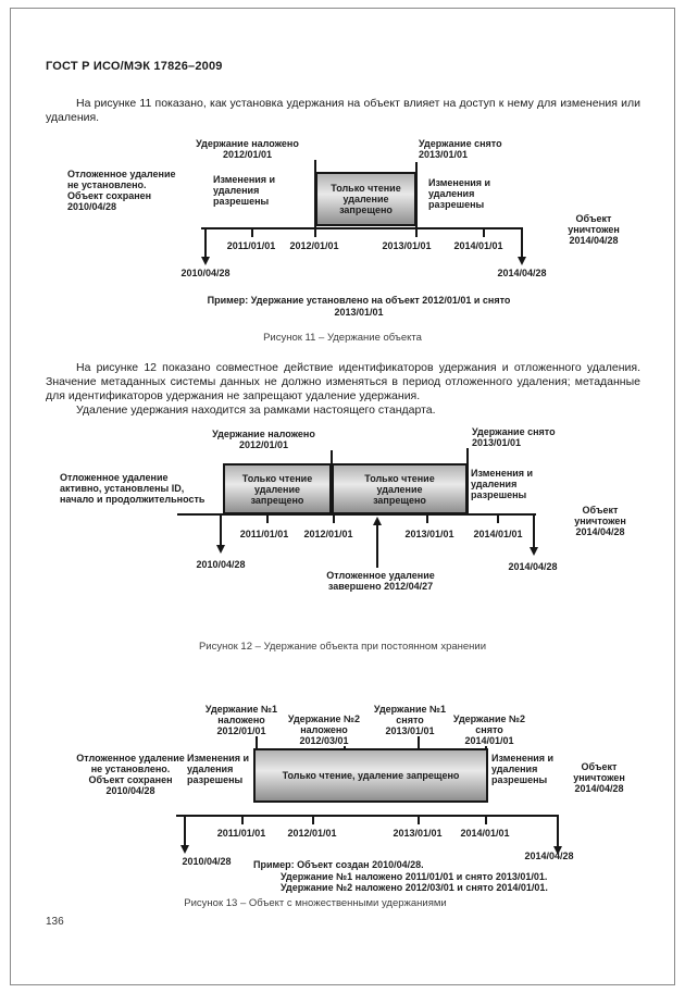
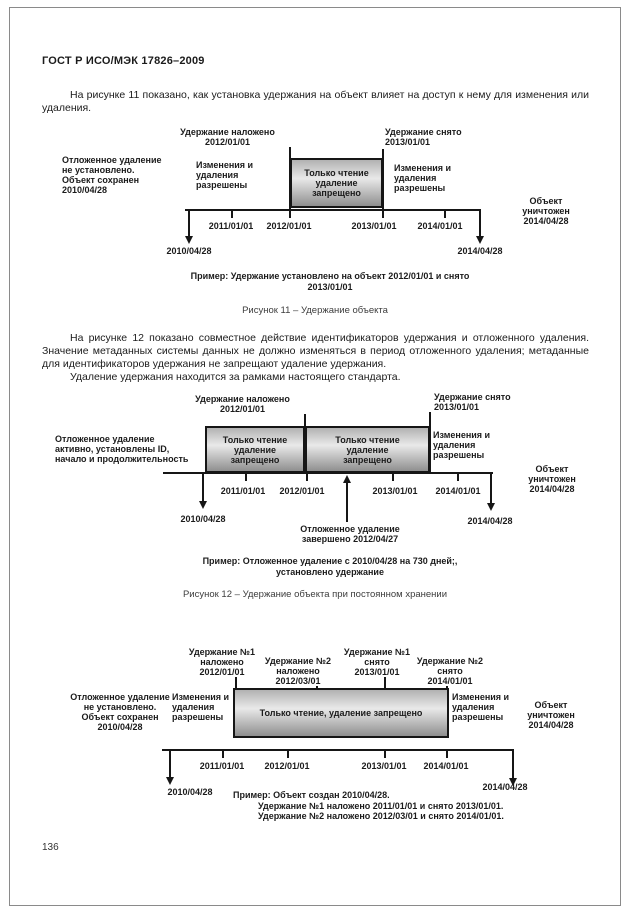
  ГОСТ Р ИСО/МЭК 17826–2009
  На рисунке 11 показано, как установка удержания на объект влияет на доступ к нему для изменения или удаления.
  Удержание наложено
  2012/01/01
  Удержание снято
  2013/01/01
  Отложенное удаление
  не установлено.
  Объект сохранен
  2010/04/28
  Изменения и
  удаления
  разрешены
  Только чтение
  удаление
  запрещено
  Изменения и
  удаления
  разрешены
  Объект
  уничтожен
  2014/04/28
  2011/01/01
  2012/01/01
  2013/01/01
  2014/01/01
  2010/04/28
  2014/04/28
  Пример: Удержание установлено на объект 2012/01/01 и снято
  2013/01/01
  Рисунок 11 – Удержание объекта
  На рисунке 12 показано совместное действие идентификаторов удержания и отложенного удаления. Значение метаданных системы данных не должно изменяться в период отложенного удаления; метаданные для идентификаторов удержания не запрещают удаление удержания.
  Удаление удержания находится за рамками настоящего стандарта.
  Удержание наложено
  2012/01/01
  Удержание снято
  2013/01/01
  Отложенное удаление
  активно, установлены ID,
  начало и продолжительность
  Только чтение
  удаление
  запрещено
  Только чтение
  удаление
  запрещено
  Изменения и
  удаления
  разрешены
  Объект
  уничтожен
  2014/04/28
  2011/01/01
  2012/01/01
  2013/01/01
  2014/01/01
  2010/04/28
  2014/04/28
  Отложенное удаление
  завершено 2012/04/27
+ Пример: Отложенное удаление с 2010/04/28 на 730 дней;,
+ установлено удержание
  Рисунок 12 – Удержание объекта при постоянном хранении
  Удержание №1
  наложено
  2012/01/01
  Удержание №2
  наложено
  2012/03/01
  Удержание №1
  снято
  2013/01/01
  Удержание №2
  снято
  2014/01/01
  Отложенное удаление
  не установлено.
  Объект сохранен
  2010/04/28
  Изменения и
  удаления
  разрешены
  Только чтение, удаление запрещено
  Изменения и
  удаления
  разрешены
  Объект
  уничтожен
  2014/04/28
  2011/01/01
  2012/01/01
  2013/01/01
  2014/01/01
  2010/04/28
  2014/04/28
  Пример: Объект создан 2010/04/28.
  Удержание №1 наложено 2011/01/01 и снято 2013/01/01.
  Удержание №2 наложено 2012/03/01 и снято 2014/01/01.
- Рисунок 13 – Объект с множественными удержаниями
  136
